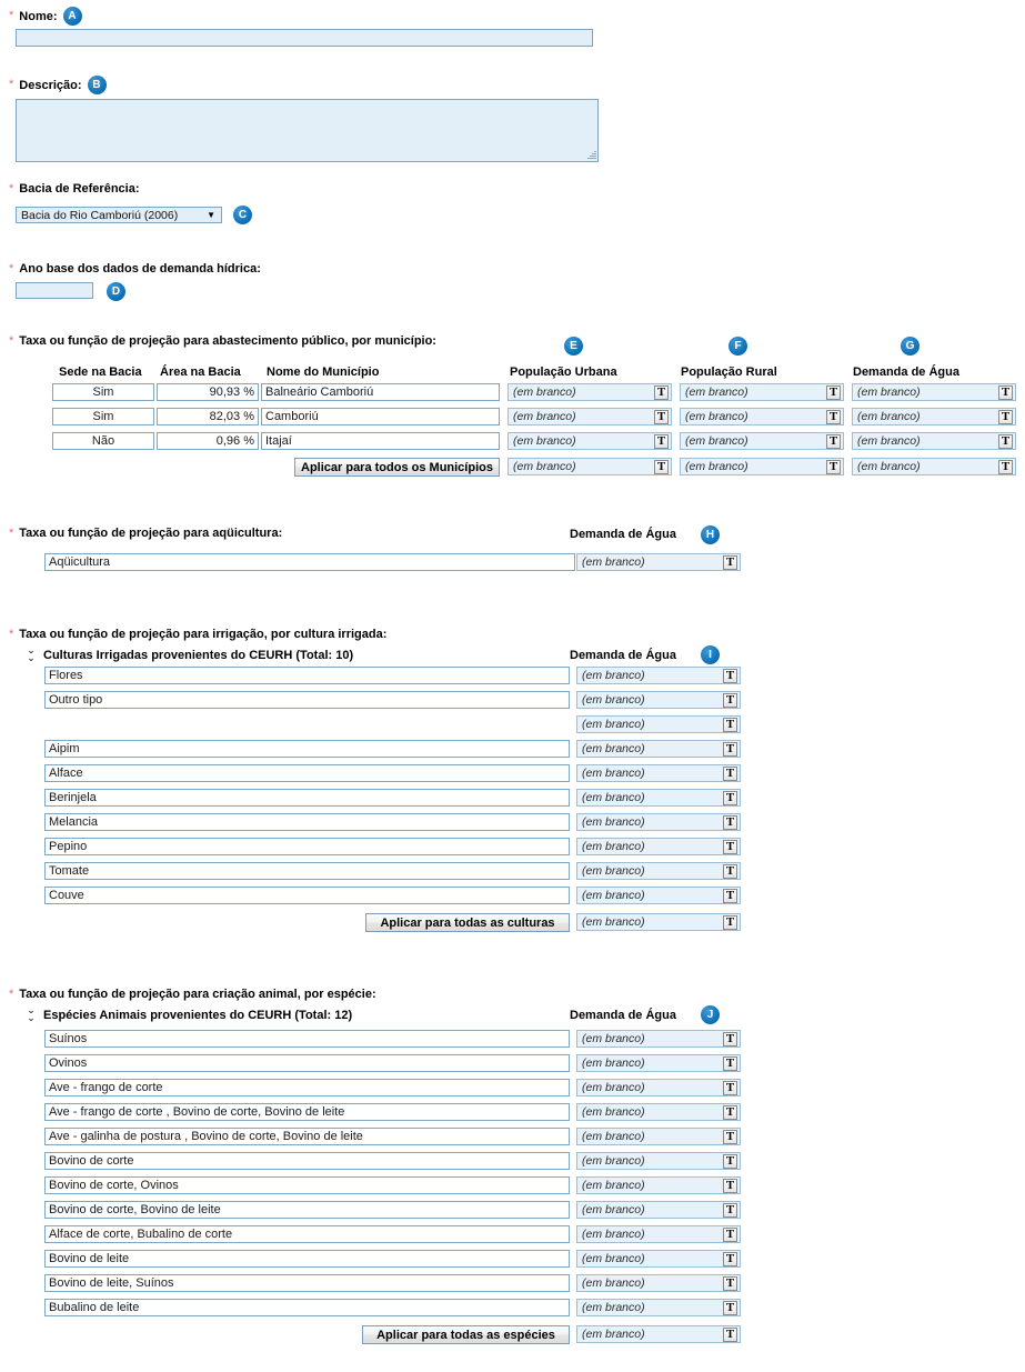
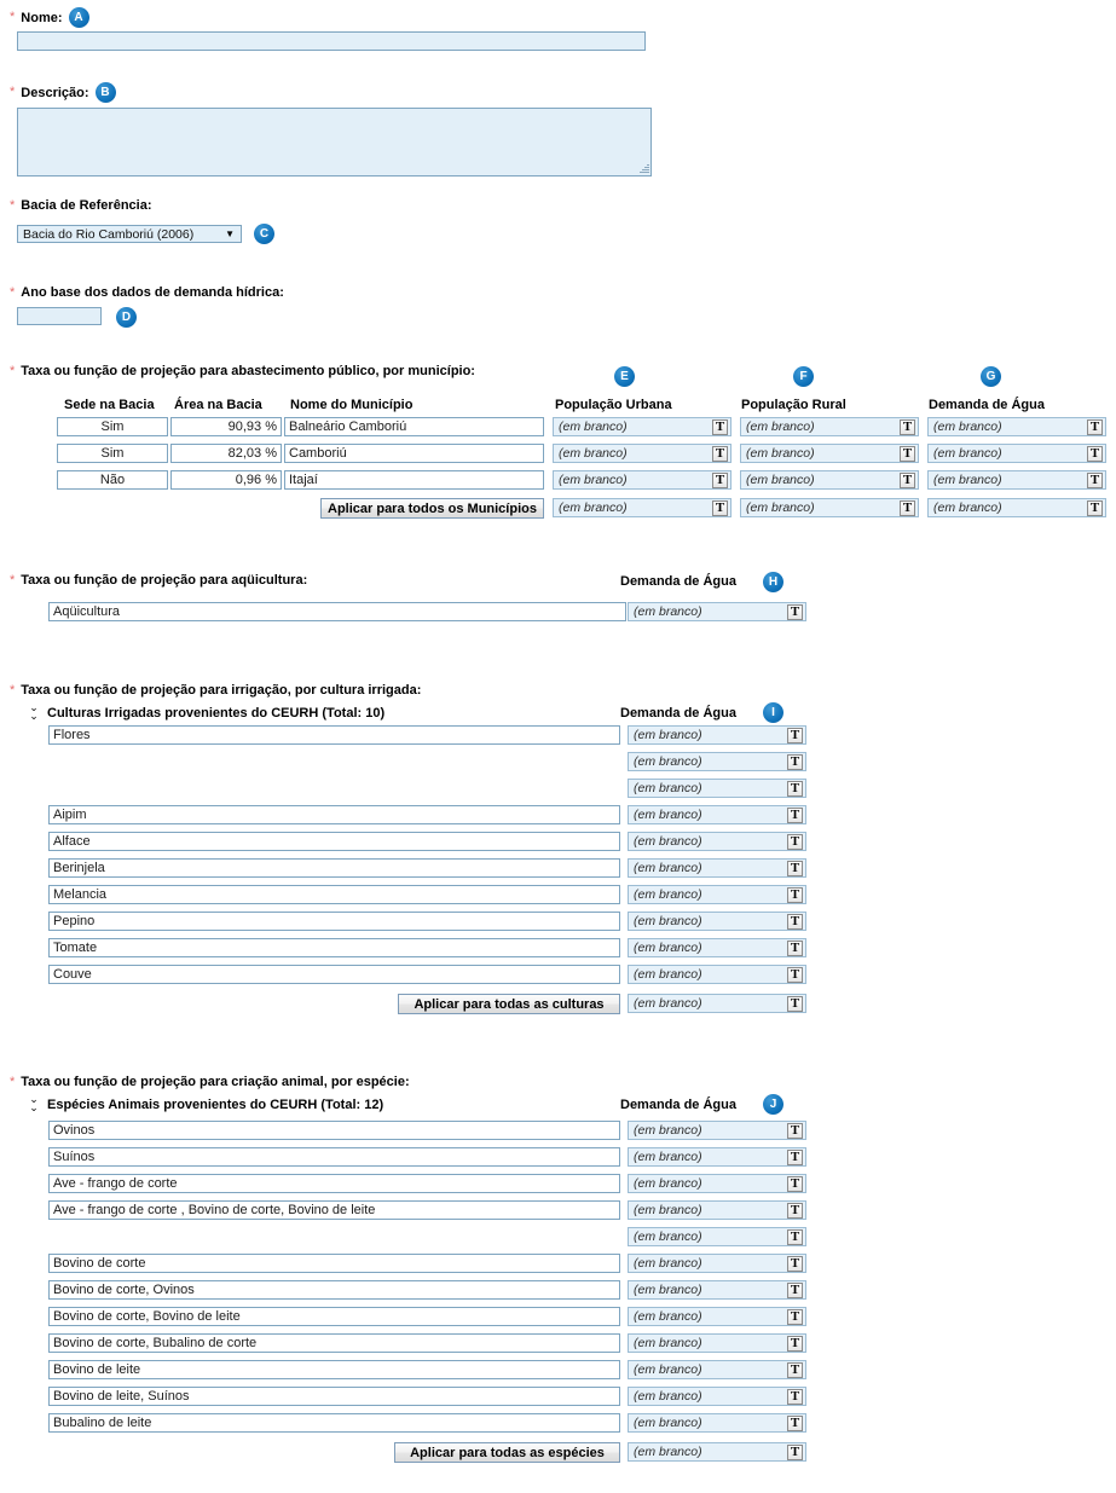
  *
  Nome:
  A
  *
  Descrição:
  B
  *
  Bacia de Referência:
  Bacia do Rio Camboriú (2006)
  ▼
  C
  *
  Ano base dos dados de demanda hídrica:
  D
  *
  Taxa ou função de projeção para abastecimento público, por município:
  E
  F
  G
  Sede na Bacia
  Área na Bacia
  Nome do Município
  População Urbana
  População Rural
  Demanda de Água
  Sim
  90,93 %
  Balneário Camboriú
  (em branco)
  T
  (em branco)
  T
  (em branco)
  T
  Sim
  82,03 %
  Camboriú
  (em branco)
  T
  (em branco)
  T
  (em branco)
  T
  Não
  0,96 %
  Itajaí
  (em branco)
  T
  (em branco)
  T
  (em branco)
  T
  Aplicar para todos os Municípios
  (em branco)
  T
  (em branco)
  T
  (em branco)
  T
  *
  Taxa ou função de projeção para aqüicultura:
  Demanda de Água
  H
  Aqüicultura
  (em branco)
  T
  *
  Taxa ou função de projeção para irrigação, por cultura irrigada:
  ⌄
  ⌄
  Culturas Irrigadas provenientes do CEURH (Total: 10)
  Demanda de Água
  I
  Flores
  (em branco)
  T
- Outro tipo
  (em branco)
  T
  (em branco)
  T
  Aipim
  (em branco)
  T
  Alface
  (em branco)
  T
  Berinjela
  (em branco)
  T
  Melancia
  (em branco)
  T
  Pepino
  (em branco)
  T
  Tomate
  (em branco)
  T
  Couve
  (em branco)
  T
  Aplicar para todas as culturas
  (em branco)
  T
  *
  Taxa ou função de projeção para criação animal, por espécie:
  ⌄
  ⌄
  Espécies Animais provenientes do CEURH (Total: 12)
  Demanda de Água
  J
- Suínos
+ Ovinos
  (em branco)
  T
- Ovinos
+ Suínos
  (em branco)
  T
  Ave - frango de corte
  (em branco)
  T
  Ave - frango de corte , Bovino de corte, Bovino de leite
  (em branco)
  T
- Ave - galinha de postura , Bovino de corte, Bovino de leite
  (em branco)
  T
  Bovino de corte
  (em branco)
  T
  Bovino de corte, Ovinos
  (em branco)
  T
  Bovino de corte, Bovino de leite
  (em branco)
  T
- Alface de corte, Bubalino de corte
+ Bovino de corte, Bubalino de corte
  (em branco)
  T
  Bovino de leite
  (em branco)
  T
  Bovino de leite, Suínos
  (em branco)
  T
  Bubalino de leite
  (em branco)
  T
  Aplicar para todas as espécies
  (em branco)
  T
